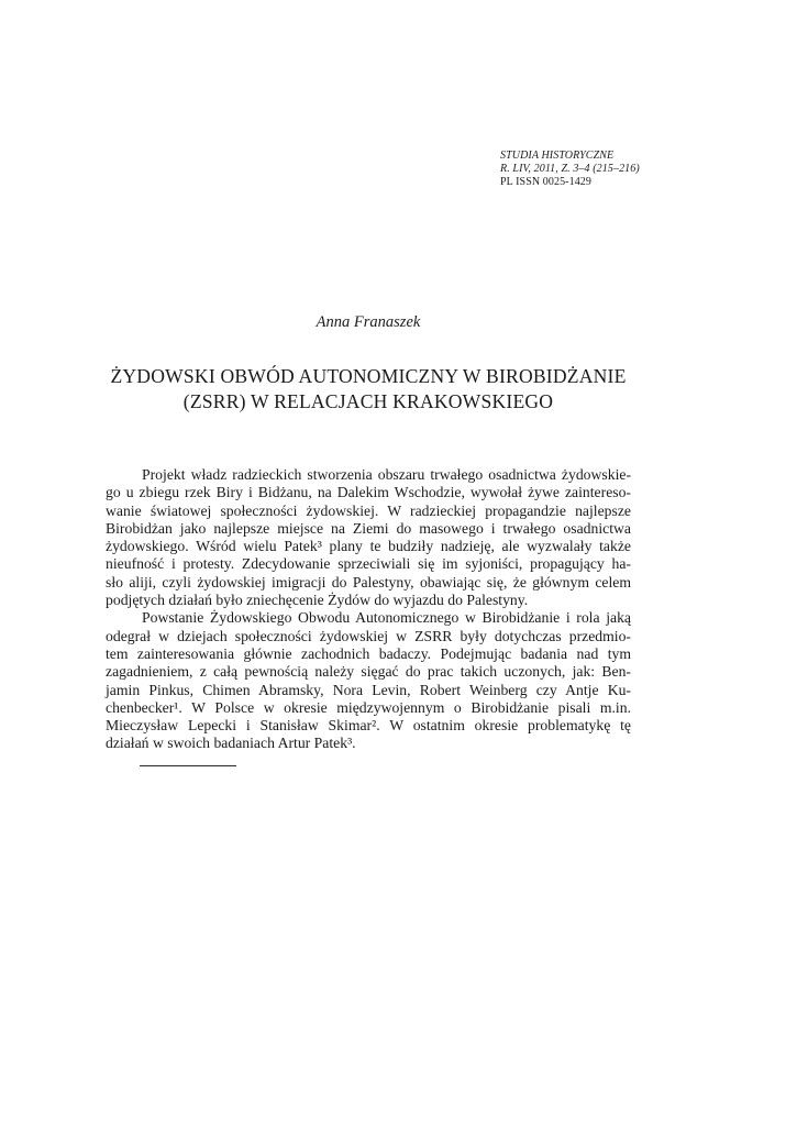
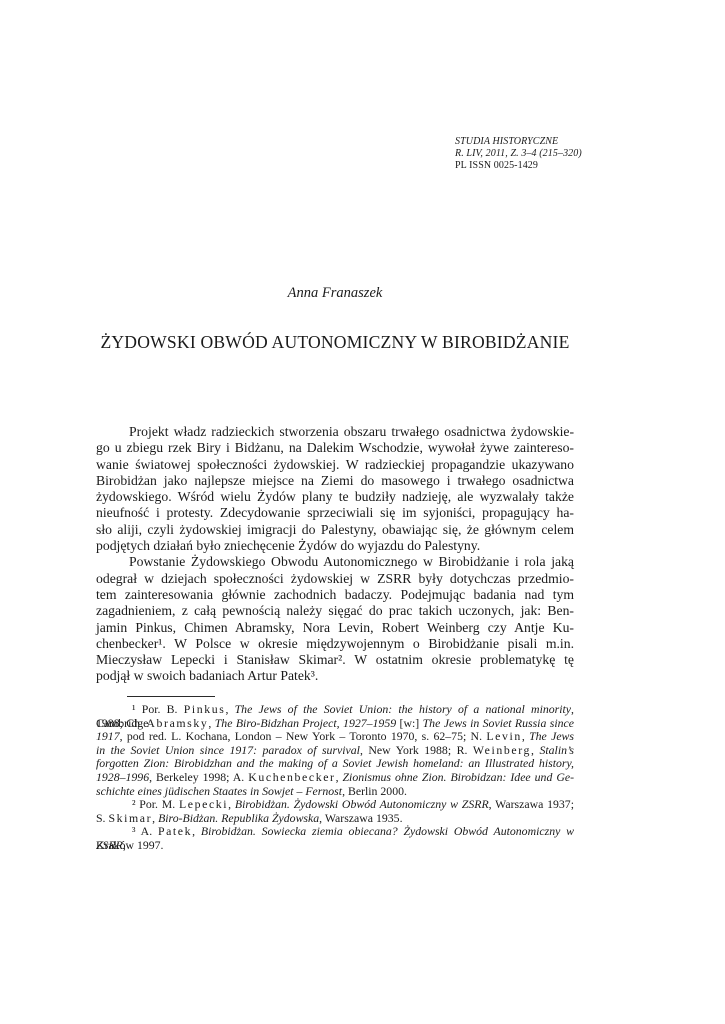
  STUDIA HISTORYCZNE
- R. LIV, 2011, Z. 3–4 (215–216)
+ R. LIV, 2011, Z. 3–4 (215–320)
  PL ISSN 0025-1429
  Anna Franaszek
  ŻYDOWSKI OBWÓD AUTONOMICZNY W BIROBIDŻANIE
- (ZSRR) W RELACJACH KRAKOWSKIEGO
  Projekt władz radzieckich stworzenia obszaru trwałego osadnictwa żydowskie-
  go u zbiegu rzek Biry i Bidżanu, na Dalekim Wschodzie, wywołał żywe zaintereso-
- wanie światowej społeczności żydowskiej. W radzieckiej propagandzie najlepsze
+ wanie światowej społeczności żydowskiej. W radzieckiej propagandzie ukazywano
  Birobidżan jako najlepsze miejsce na Ziemi do masowego i trwałego osadnictwa
- żydowskiego. Wśród wielu Patek³ plany te budziły nadzieję, ale wyzwalały także
+ żydowskiego. Wśród wielu Żydów plany te budziły nadzieję, ale wyzwalały także
  nieufność i protesty. Zdecydowanie sprzeciwiali się im syjoniści, propagujący ha-
  sło aliji, czyli żydowskiej imigracji do Palestyny, obawiając się, że głównym celem
  podjętych działań było zniechęcenie Żydów do wyjazdu do Palestyny.
  Powstanie Żydowskiego Obwodu Autonomicznego w Birobidżanie i rola jaką
  odegrał w dziejach społeczności żydowskiej w ZSRR były dotychczas przedmio-
  tem zainteresowania głównie zachodnich badaczy. Podejmując badania nad tym
  zagadnieniem, z całą pewnością należy sięgać do prac takich uczonych, jak: Ben-
  jamin Pinkus, Chimen Abramsky, Nora Levin, Robert Weinberg czy Antje Ku-
  chenbecker¹. W Polsce w okresie międzywojennym o Birobidżanie pisali m.in.
  Mieczysław Lepecki i Stanisław Skimar². W ostatnim okresie problematykę tę
- działań w swoich badaniach Artur Patek³.
+ podjął w swoich badaniach Artur Patek³.
+ ¹ Por. B. Pinkus, The Jews of the Soviet Union: the history of a national minority, Cambridge
+ 1988; Ch. Abramsky, The Biro-Bidzhan Project, 1927–1959 [w:] The Jews in Soviet Russia since
+ 1917, pod red. L. Kochana, London – New York – Toronto 1970, s. 62–75; N. Levin, The Jews
+ in the Soviet Union since 1917: paradox of survival, New York 1988; R. Weinberg, Stalin’s
+ forgotten Zion: Birobidzhan and the making of a Soviet Jewish homeland: an Illustrated history,
+ 1928–1996, Berkeley 1998; A. Kuchenbecker, Zionismus ohne Zion. Birobidzan: Idee und Ge-
+ schichte eines jüdischen Staates in Sowjet – Fernost, Berlin 2000.
+ ² Por. M. Lepecki, Birobidżan. Żydowski Obwód Autonomiczny w ZSRR, Warszawa 1937;
+ S. Skimar, Biro-Bidżan. Republika Żydowska, Warszawa 1935.
+ ³ A. Patek, Birobidżan. Sowiecka ziemia obiecana? Żydowski Obwód Autonomiczny w ZSRR,
+ Kraków 1997.
